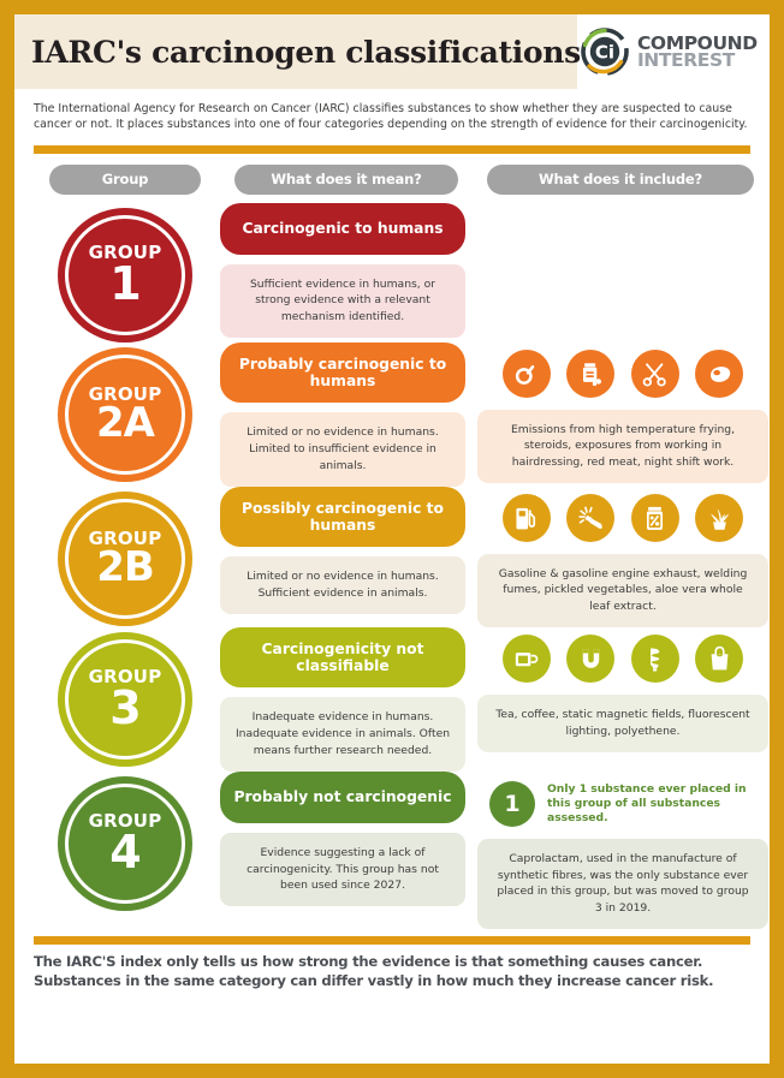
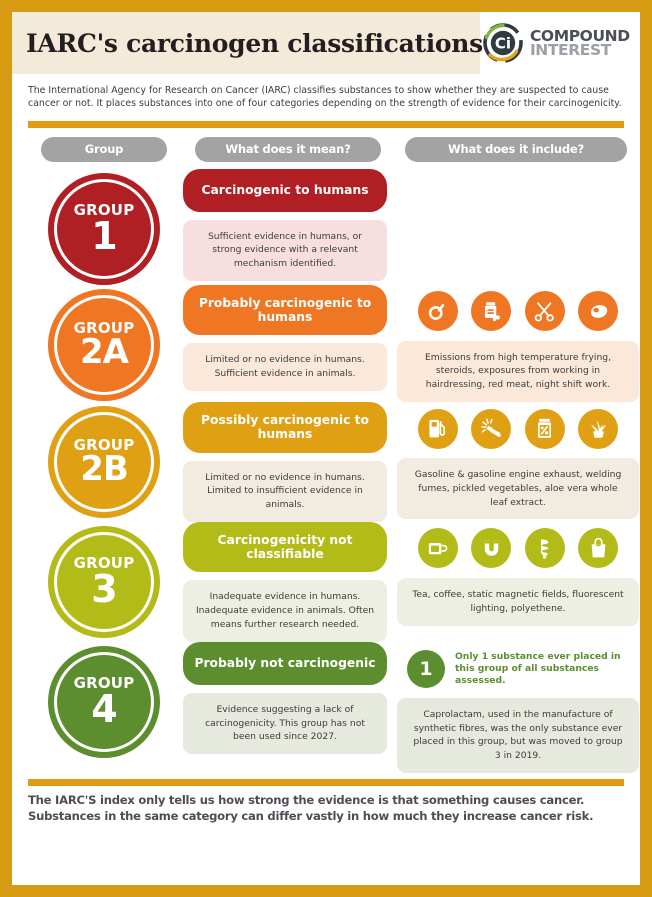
  IARC's carcinogen classifications
  Ci
  COMPOUND
  INTEREST
  The International Agency for Research on Cancer (IARC) classifies substances to show whether they are suspected to cause cancer or not. It places substances into one of four categories depending on the strength of evidence for their carcinogenicity.
  Group
  What does it mean?
  What does it include?
  GROUP
  1
  Carcinogenic to humans
  Sufficient evidence in humans, or strong evidence with a relevant mechanism identified.
  GROUP
  2A
  Probably carcinogenic to humans
- Limited or no evidence in humans. Limited to insufficient evidence in animals.
+ Limited or no evidence in humans. Sufficient evidence in animals.
  Emissions from high temperature frying, steroids, exposures from working in hairdressing, red meat, night shift work.
  GROUP
  2B
  Possibly carcinogenic to humans
- Limited or no evidence in humans. Sufficient evidence in animals.
+ Limited or no evidence in humans. Limited to insufficient evidence in animals.
  Gasoline & gasoline engine exhaust, welding fumes, pickled vegetables, aloe vera whole leaf extract.
  GROUP
  3
  Carcinogenicity not classifiable
  Inadequate evidence in humans. Inadequate evidence in animals. Often means further research needed.
  Tea, coffee, static magnetic fields, fluorescent lighting, polyethene.
  GROUP
  4
  Probably not carcinogenic
  Evidence suggesting a lack of carcinogenicity. This group has not been used since 2027.
  1
  Only 1 substance ever placed in this group of all substances assessed.
  Caprolactam, used in the manufacture of synthetic fibres, was the only substance ever placed in this group, but was moved to group 3 in 2019.
  The IARC'S index only tells us how strong the evidence is that something causes cancer.
  Substances in the same category can differ vastly in how much they increase cancer risk.
